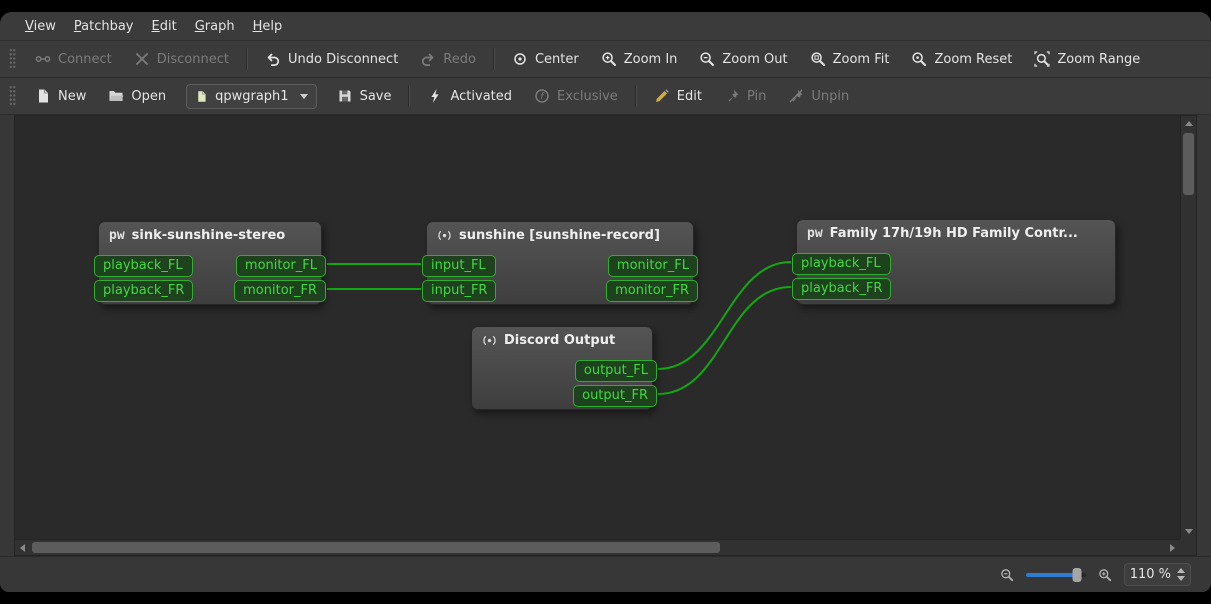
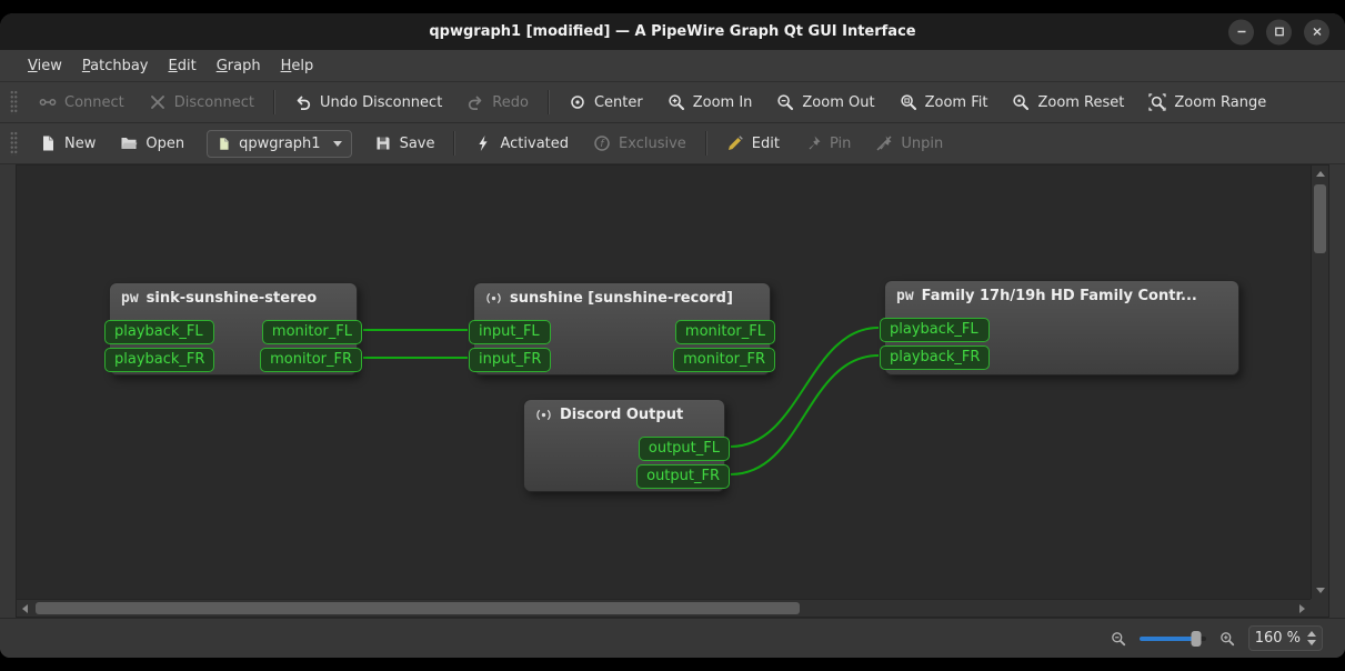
+ qpwgraph1 [modified] — A PipeWire Graph Qt GUI Interface
  View
  Patchbay
  Edit
  Graph
  Help
  Connect
  Disconnect
  Undo Disconnect
  Redo
  Center
  Zoom In
  Zoom Out
  Zoom Fit
  Zoom Reset
  Zoom Range
  New
  Open
  qpwgraph1
  Save
  Activated
  f
  Exclusive
  Edit
  Pin
  Unpin
  pw
  sink-sunshine-stereo
  playback_FL
  playback_FR
  monitor_FL
  monitor_FR
  sunshine [sunshine-record]
  input_FL
  input_FR
  monitor_FL
  monitor_FR
  pw
  Family 17h/19h HD Family Contr...
  playback_FL
  playback_FR
  Discord Output
  output_FL
  output_FR
- 110 %
+ 160 %
